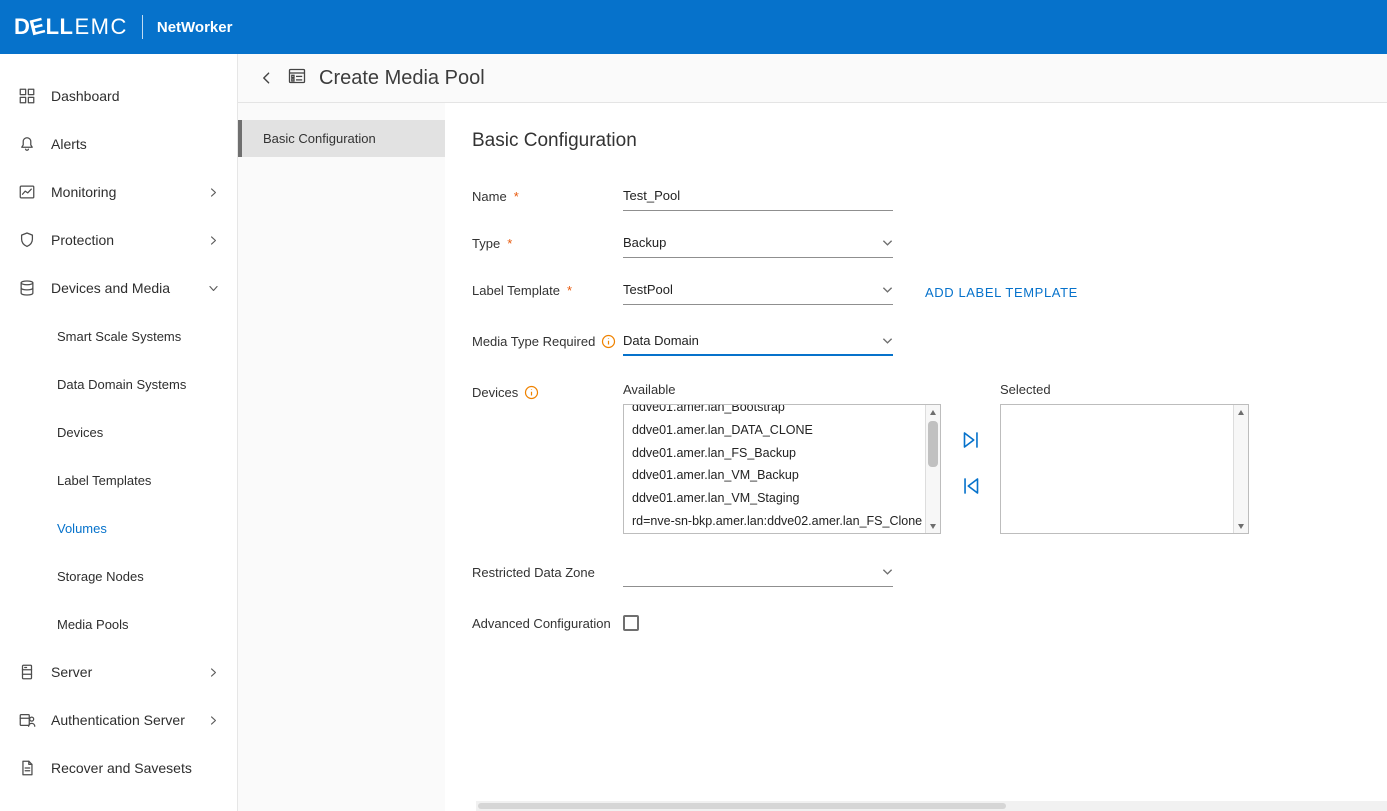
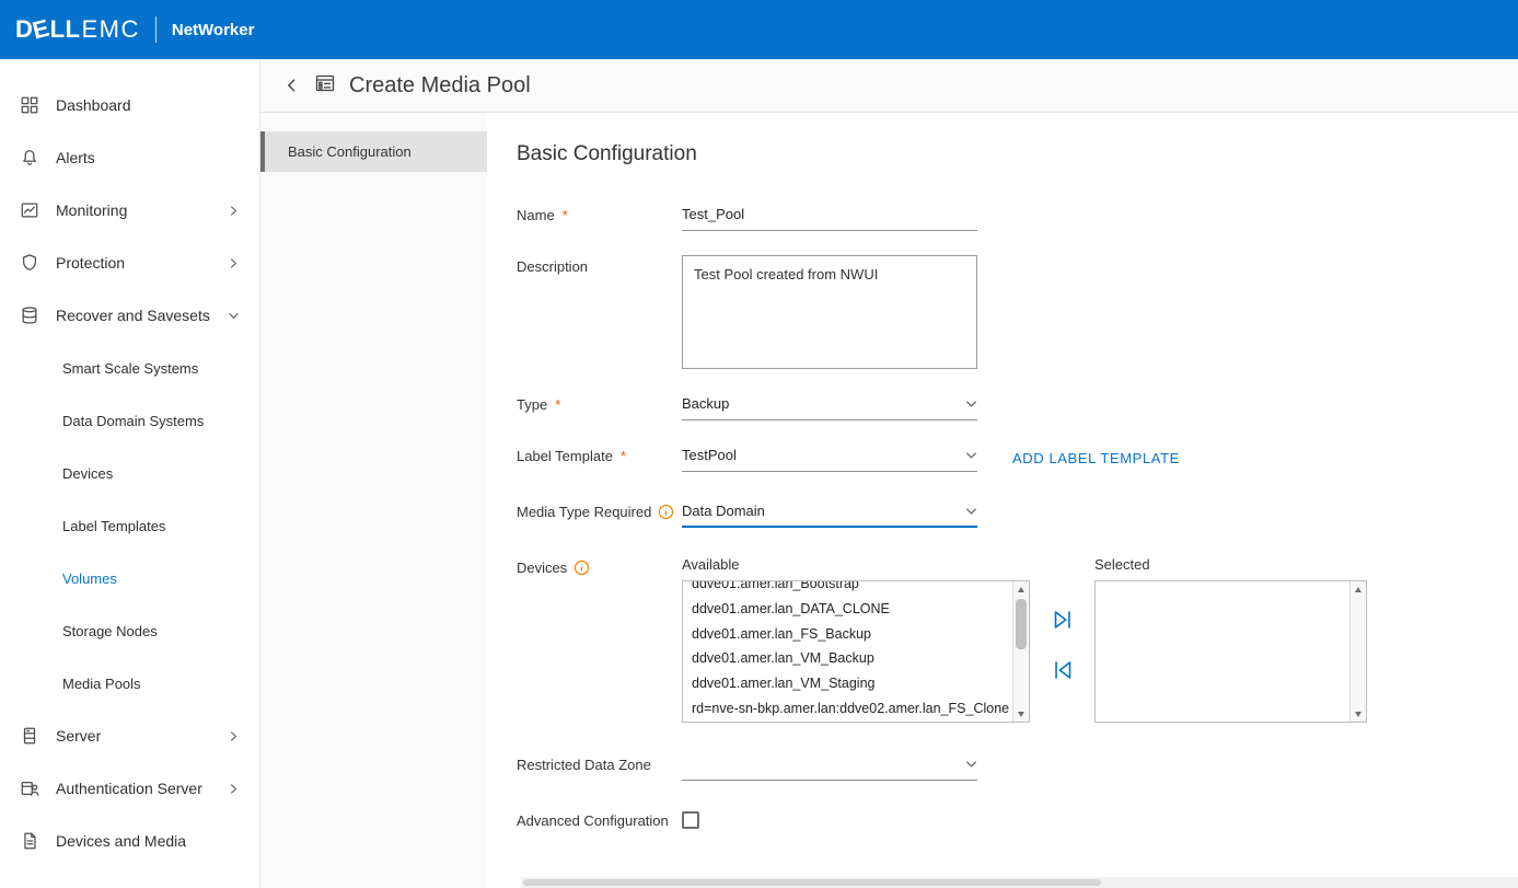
  D
  LL
  EMC
  NetWorker
  Dashboard
  Alerts
  Monitoring
  Protection
- Devices and Media
+ Recover and Savesets
  Smart Scale Systems
  Data Domain Systems
  Devices
  Label Templates
  Volumes
  Storage Nodes
  Media Pools
  Server
  Authentication Server
- Recover and Savesets
+ Devices and Media
  Create Media Pool
  Basic Configuration
  Basic Configuration
  Name
  *
  Test_Pool
+ Description
+ Test Pool created from NWUI
  Type
  *
  Backup
  Label Template
  *
  TestPool
  ADD LABEL TEMPLATE
  Media Type Required
  Data Domain
  Devices
  Available
  ddve01.amer.lan_Bootstrap
  ddve01.amer.lan_DATA_CLONE
  ddve01.amer.lan_FS_Backup
  ddve01.amer.lan_VM_Backup
  ddve01.amer.lan_VM_Staging
  rd=nve-sn-bkp.amer.lan:ddve02.amer.lan_FS_Clone
  Selected
  Restricted Data Zone
  Advanced Configuration
